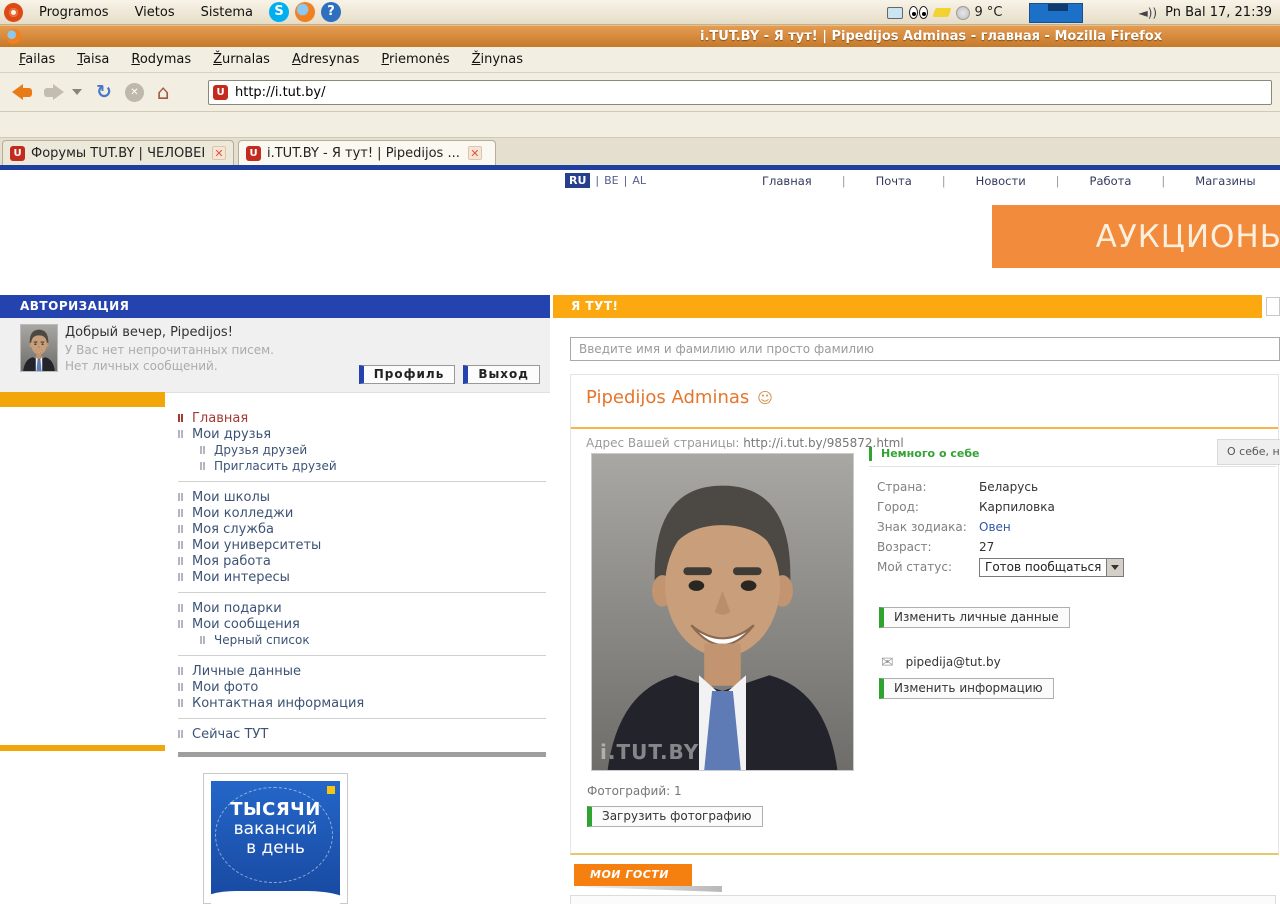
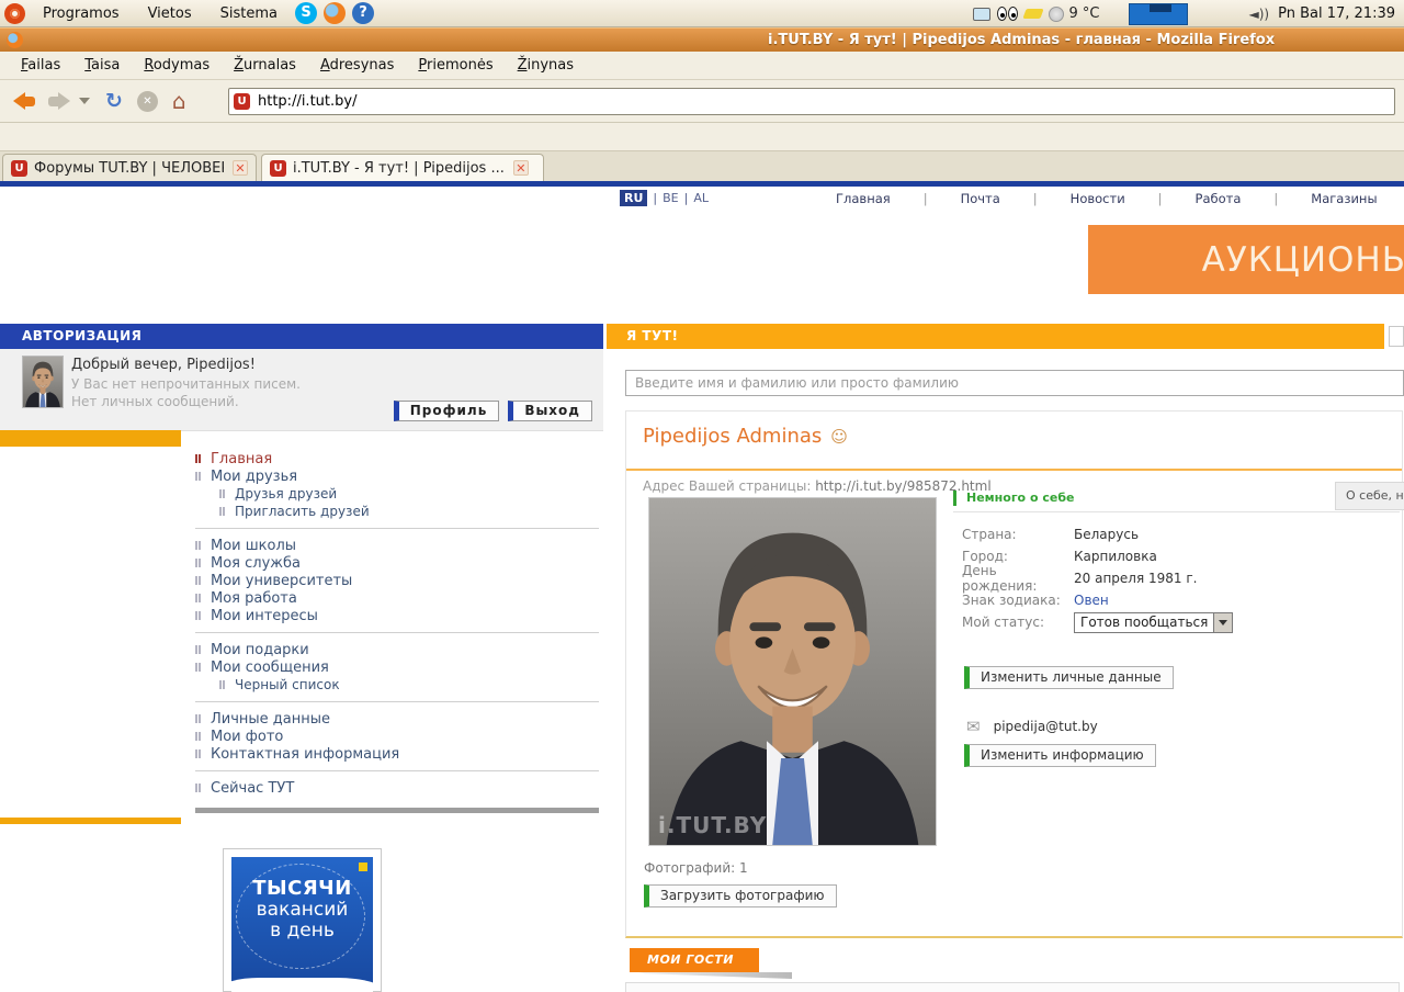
  Programos
  Vietos
  Sistema
  S
  ?
  9 °C
  ◄))
  Pn Bal 17, 21:39
  i.TUT.BY - Я тут! | Pipedijos Adminas - главная - Mozilla Firefox
  Failas
  Taisa
  Rodymas
  Žurnalas
  Adresynas
  Priemonės
  Žinynas
  ↻
  ✕
  ⌂
  U
  http://i.tut.by/
  U
  Форумы TUT.BY | ЧЕЛОВЕ
  ✕
  U
  i.TUT.BY - Я тут! | Pipedijos ...
  ✕
  RU
  |
  BE
  |
  AL
  Главная
  |
  Почта
  |
  Новости
  |
  Работа
  |
  Магазины
  АУКЦИОНЬ
  АВТОРИЗАЦИЯ
  Добрый вечер, Pipedijos!
  У Вас нет непрочитанных писем.
  Нет личных сообщений.
  Профиль
  Выход
  Главная
  Мои друзья
  Друзья друзей
  Пригласить друзей
  Мои школы
- Мои колледжи
  Моя служба
  Мои университеты
  Моя работа
  Мои интересы
  Мои подарки
  Мои сообщения
  Черный список
  Личные данные
  Мои фото
  Контактная информация
  Сейчас ТУТ
  ТЫСЯЧИ
  вакансий
  в день
  Я ТУТ!
  Введите имя и фамилию или просто фамилию
  Pipedijos Adminas
  ☺
  Адрес Вашей страницы: http://i.tut.by/985872.html
  i.TUT.BY
  Фотографий: 1
  Загрузить фотографию
  О себе, н
  Немного о себе
  Страна:
  Беларусь
  Город:
  Карпиловка
+ День рождения:
+ 20 апреля 1981 г.
  Знак зодиака:
  Овен
- Возраст:
- 27
  Мой статус:
  Готов пообщаться
  Изменить личные данные
  ✉
  pipedija@tut.by
  Изменить информацию
  МОИ ГОСТИ
